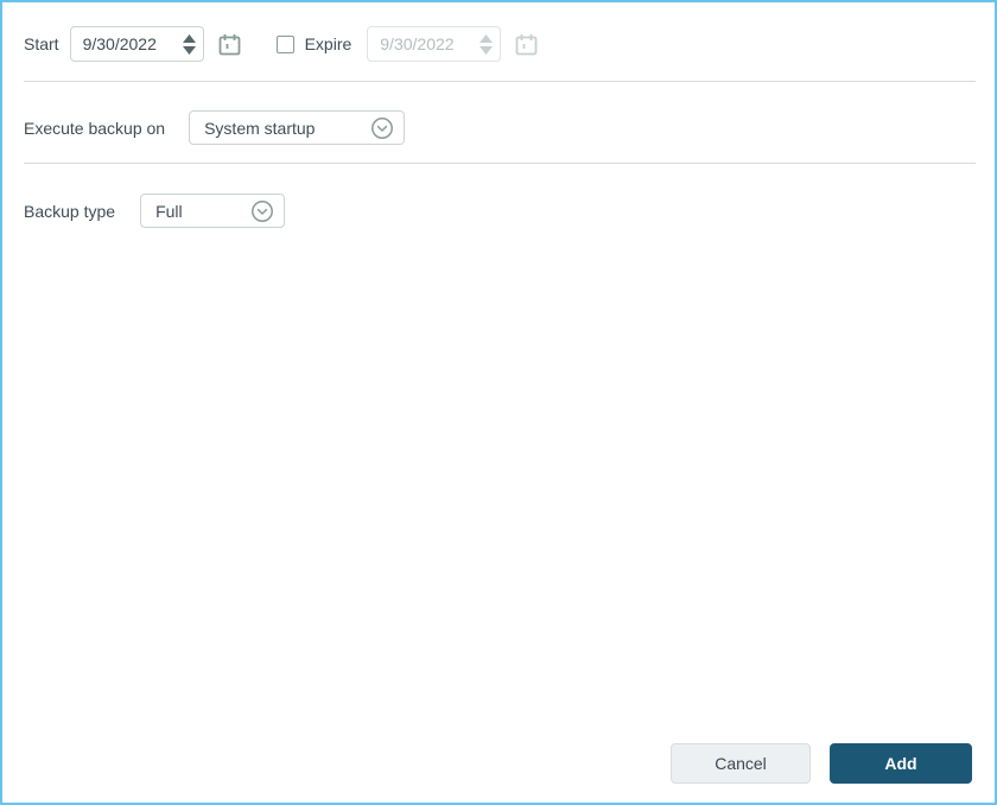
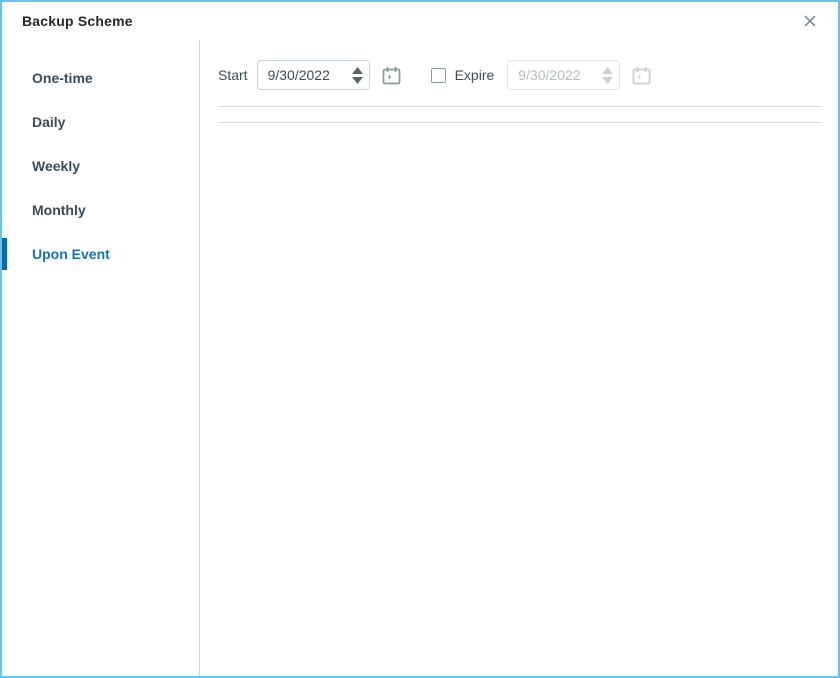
+ Backup Scheme
+ One-time
+ Daily
+ Weekly
+ Monthly
+ Upon Event
  Start
  9/30/2022
  Expire
  9/30/2022
- Execute backup on
- System startup
- Backup type
- Full
- Cancel
- Add
